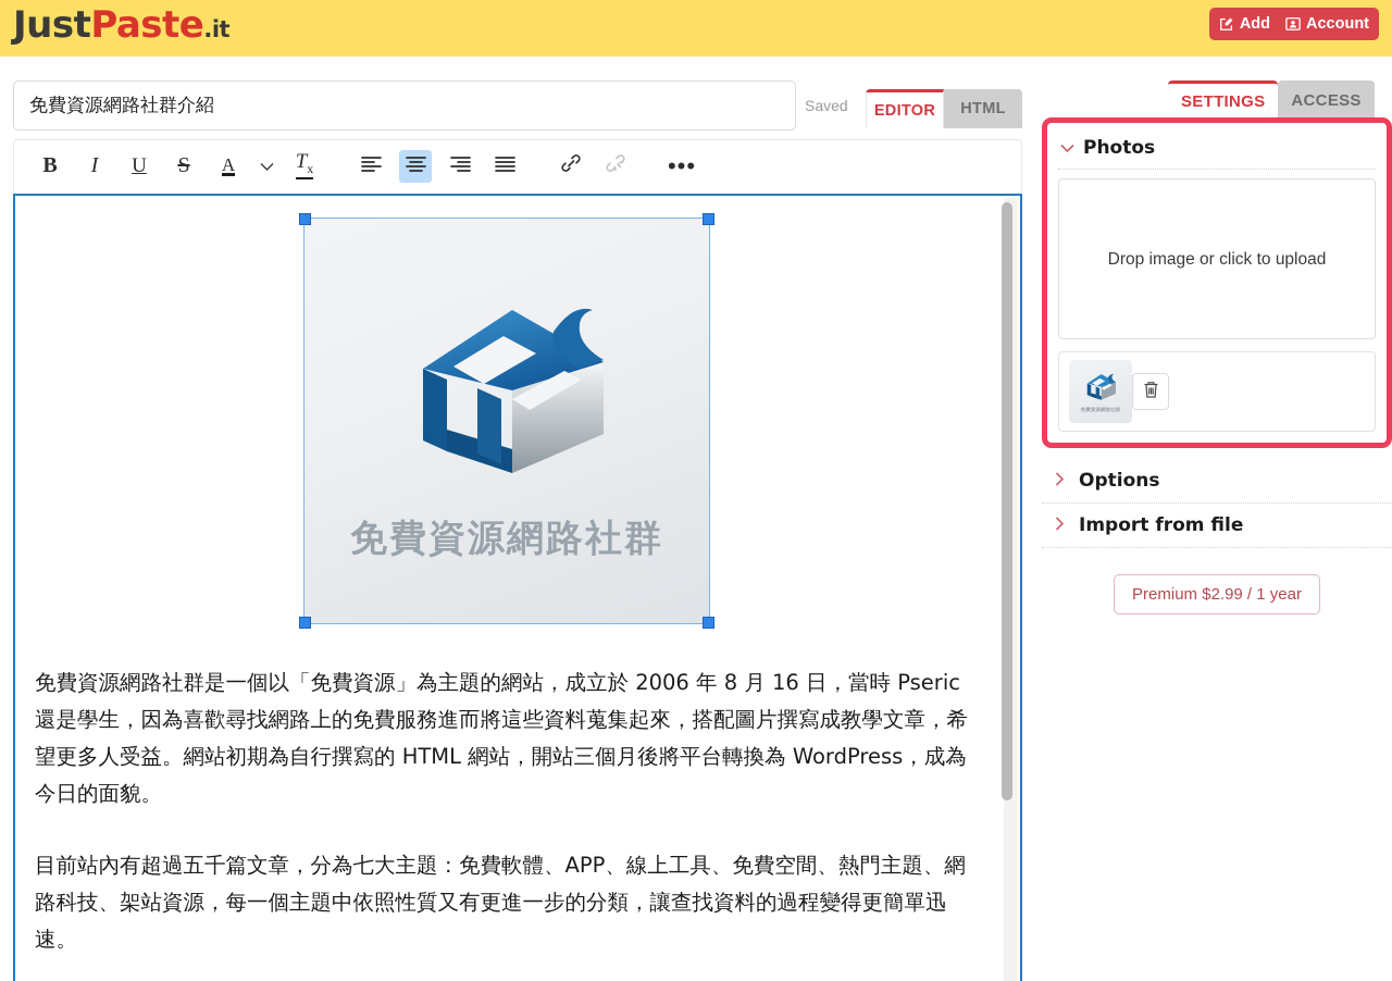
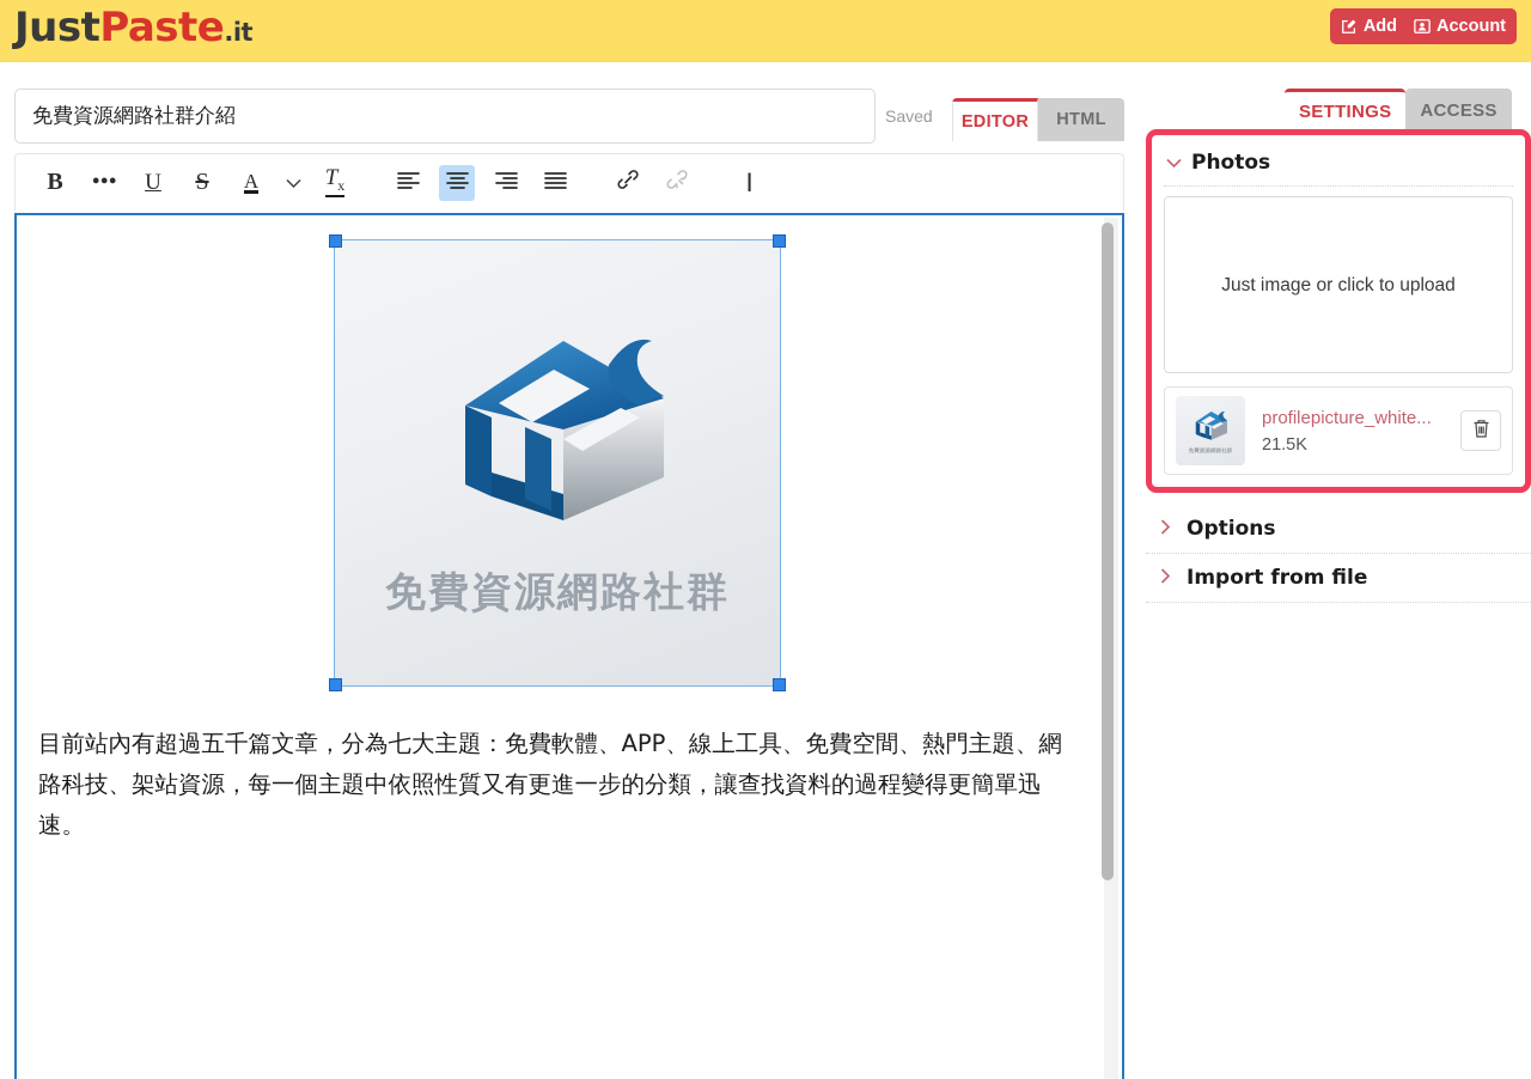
  JustPaste.it
  Add
  Account
  免費資源網路社群介紹
  Saved
  EDITOR
  HTML
  SETTINGS
  ACCESS
  B
- I
+ •••
  U
  S
  A
  Tx
- •••
+ I
  免費資源網路社群
- 免費資源網路社群是一個以「免費資源」為主題的網站，成立於 2006 年 8 月 16 日，當時 Pseric 還是學生，因為喜歡尋找網路上的免費服務進而將這些資料蒐集起來，搭配圖片撰寫成教學文章，希望更多人受益。網站初期為自行撰寫的 HTML 網站，開站三個月後將平台轉換為 WordPress，成為今日的面貌。
  目前站內有超過五千篇文章，分為七大主題：免費軟體、APP、線上工具、免費空間、熱門主題、網路科技、架站資源，每一個主題中依照性質又有更進一步的分類，讓查找資料的過程變得更簡單迅速。
  Photos
- Drop image or click to upload
+ Just image or click to upload
+ profilepicture_white...
+ 21.5K
  Options
  Import from file
- Premium $2.99 / 1 year
